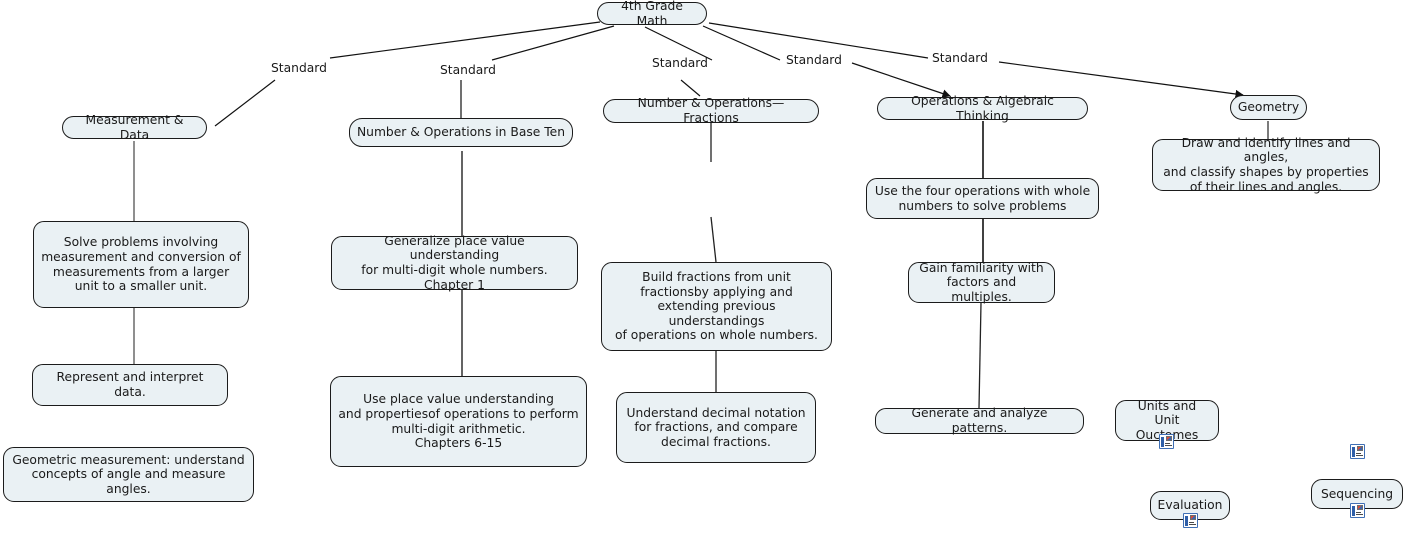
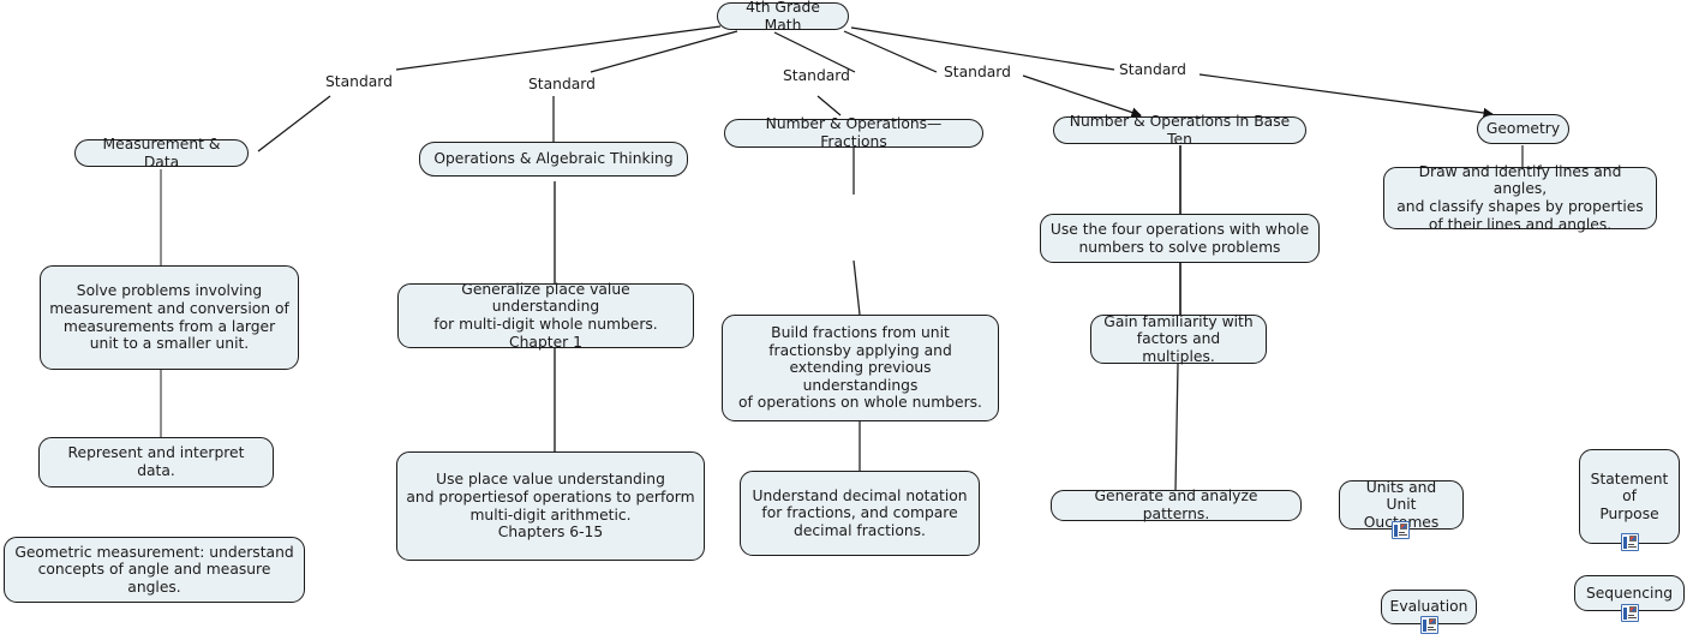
  4th Grade Math
  Standard
  Standard
  Standard
  Standard
  Standard
  Measurement & Data
- Number & Operations in Base Ten
+ Operations & Algebraic Thinking
  Number & Operations—Fractions
- Operations & Algebraic Thinking
+ Number & Operations in Base Ten
  Geometry
  Solve problems involving
  measurement and conversion of
  measurements from a larger
  unit to a smaller unit.
  Represent and interpret data.
  Geometric measurement: understand
  concepts of angle and measure angles.
  Generalize place value understanding
  for multi-digit whole numbers.
  Chapter 1
  Use place value understanding
  and propertiesof operations to perform
  multi-digit arithmetic.
  Chapters 6-15
  Build fractions from unit
  fractionsby applying and
  extending previous understandings
  of operations on whole numbers.
  Understand decimal notation
  for fractions, and compare
  decimal fractions.
  Use the four operations with whole
  numbers to solve problems
  Gain familiarity with
  factors and multiples.
  Generate and analyze patterns.
  Draw and identify lines and angles,
  and classify shapes by properties
  of their lines and angles.
  Units and
  Unit Oucmes
  Evaluation
+ Statement
+ of
+ Purpose
  Sequencing
